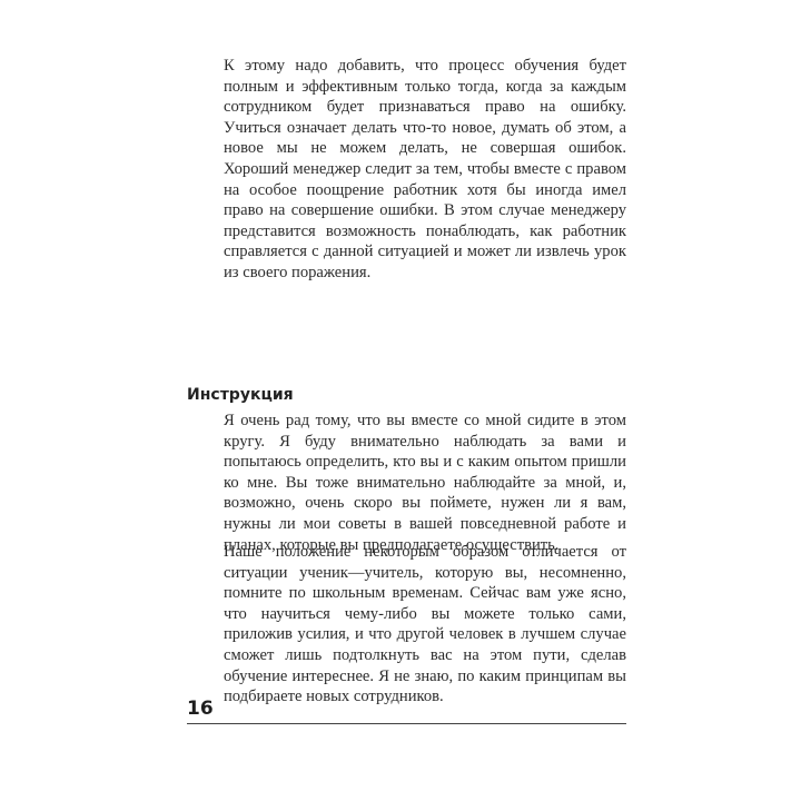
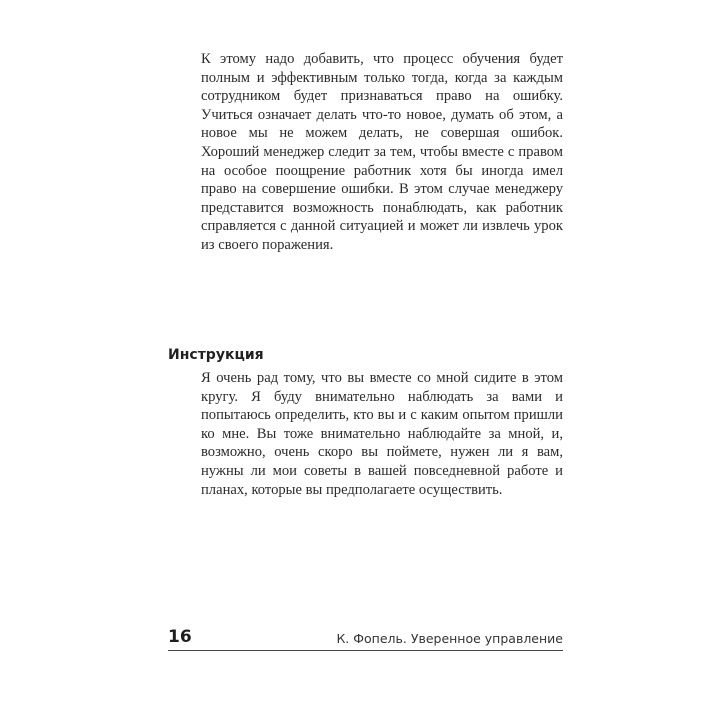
  К этому надо добавить, что процесс обучения будет полным и эффективным только тогда, когда за каждым сотрудником будет признаваться право на ошибку. Учиться означает де­лать что-то новое, думать об этом, а новое мы не можем делать, не совершая ошибок. Хороший менеджер следит за тем, чтобы вместе с правом на особое поощрение работник хотя бы иногда имел право на совершение ошибки. В этом случае менеджеру представится возможность понаблюдать, как работник справляется с данной ситуацией и может ли извлечь урок из своего поражения.
  Инструкция
  Я очень рад тому, что вы вместе со мной сидите в этом кру­гу. Я буду внимательно наблюдать за вами и попытаюсь определить, кто вы и с каким опытом пришли ко мне. Вы тоже внимательно наблюдайте за мной, и, возможно, очень скоро вы поймете, нужен ли я вам, нужны ли мои советы в вашей повседневной работе и планах, которые вы предпо­лагаете осуществить.
- Наше положение некоторым образом отличается от ситуа­ции ученик—учитель, которую вы, несомненно, помните по школьным временам. Сейчас вам уже ясно, что научиться чему-либо вы можете только сами, приложив усилия, и что другой человек в лучшем случае сможет лишь подтолкнуть вас на этом пути, сделав обучение интереснее. Я не знаю, по каким принципам вы подбираете новых сотрудников.
  16
+ К. Фопель. Уверенное управление
